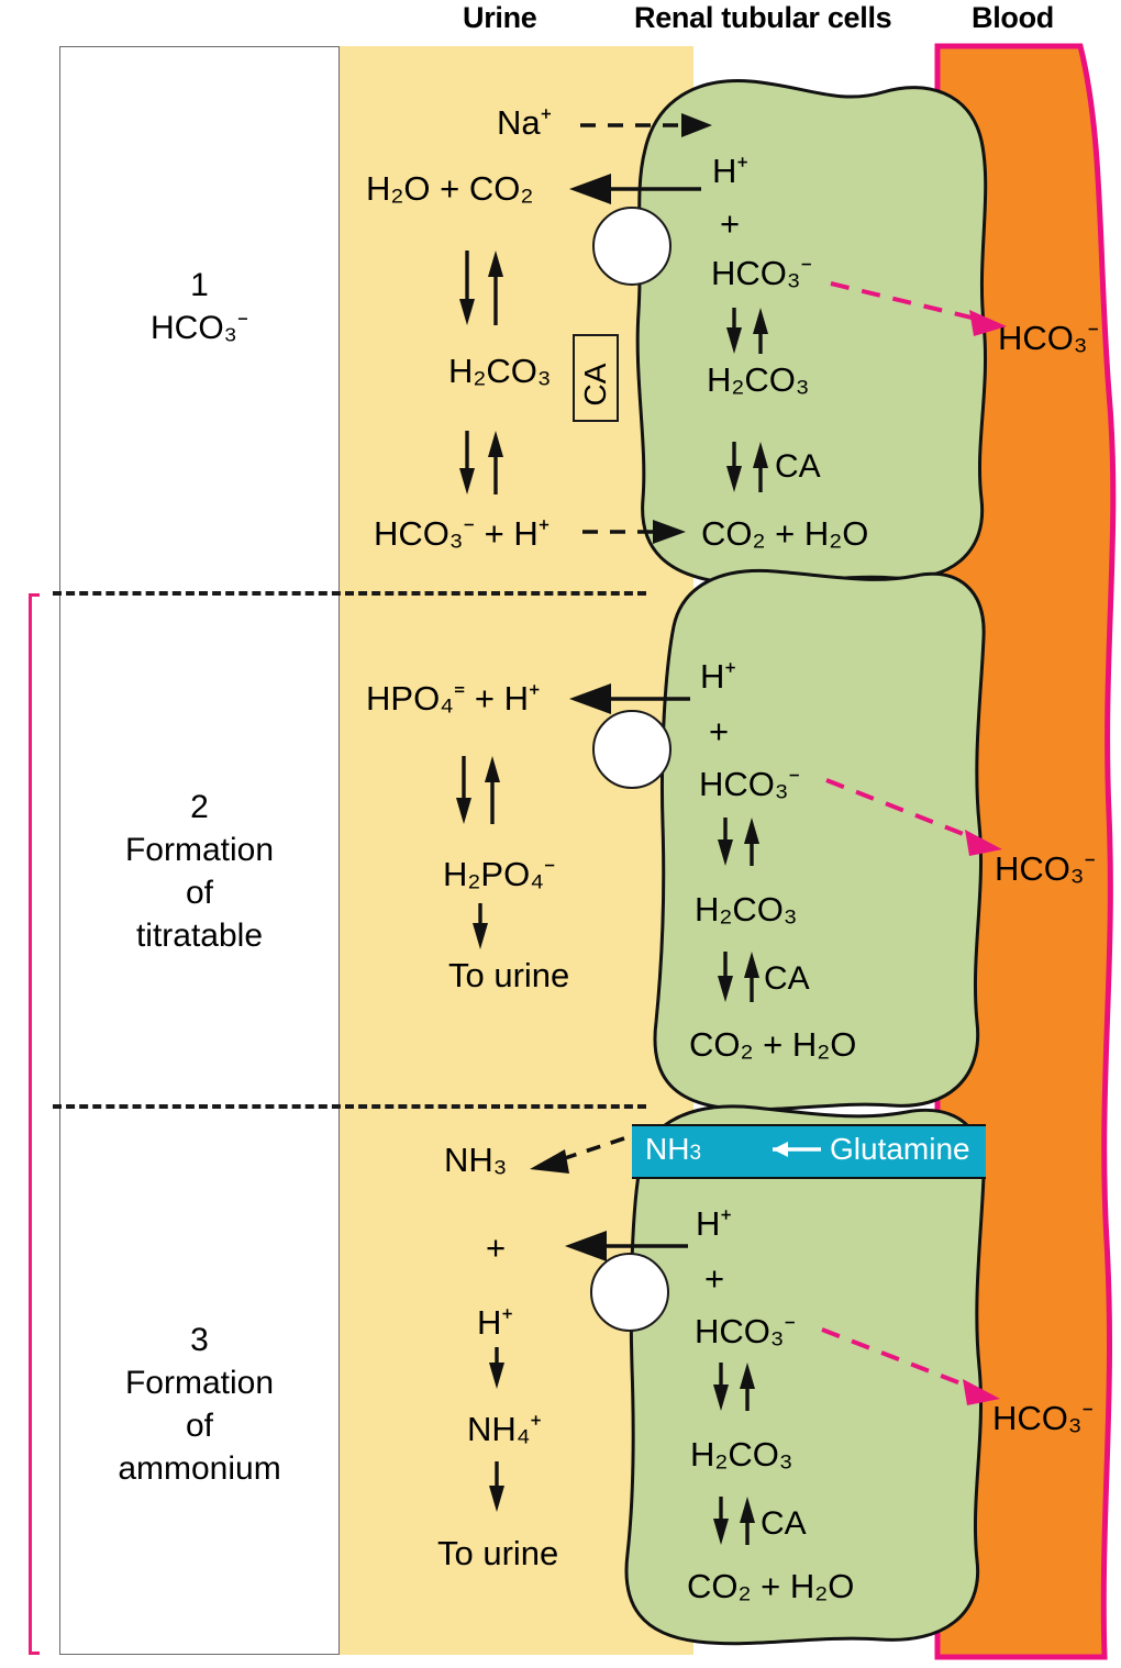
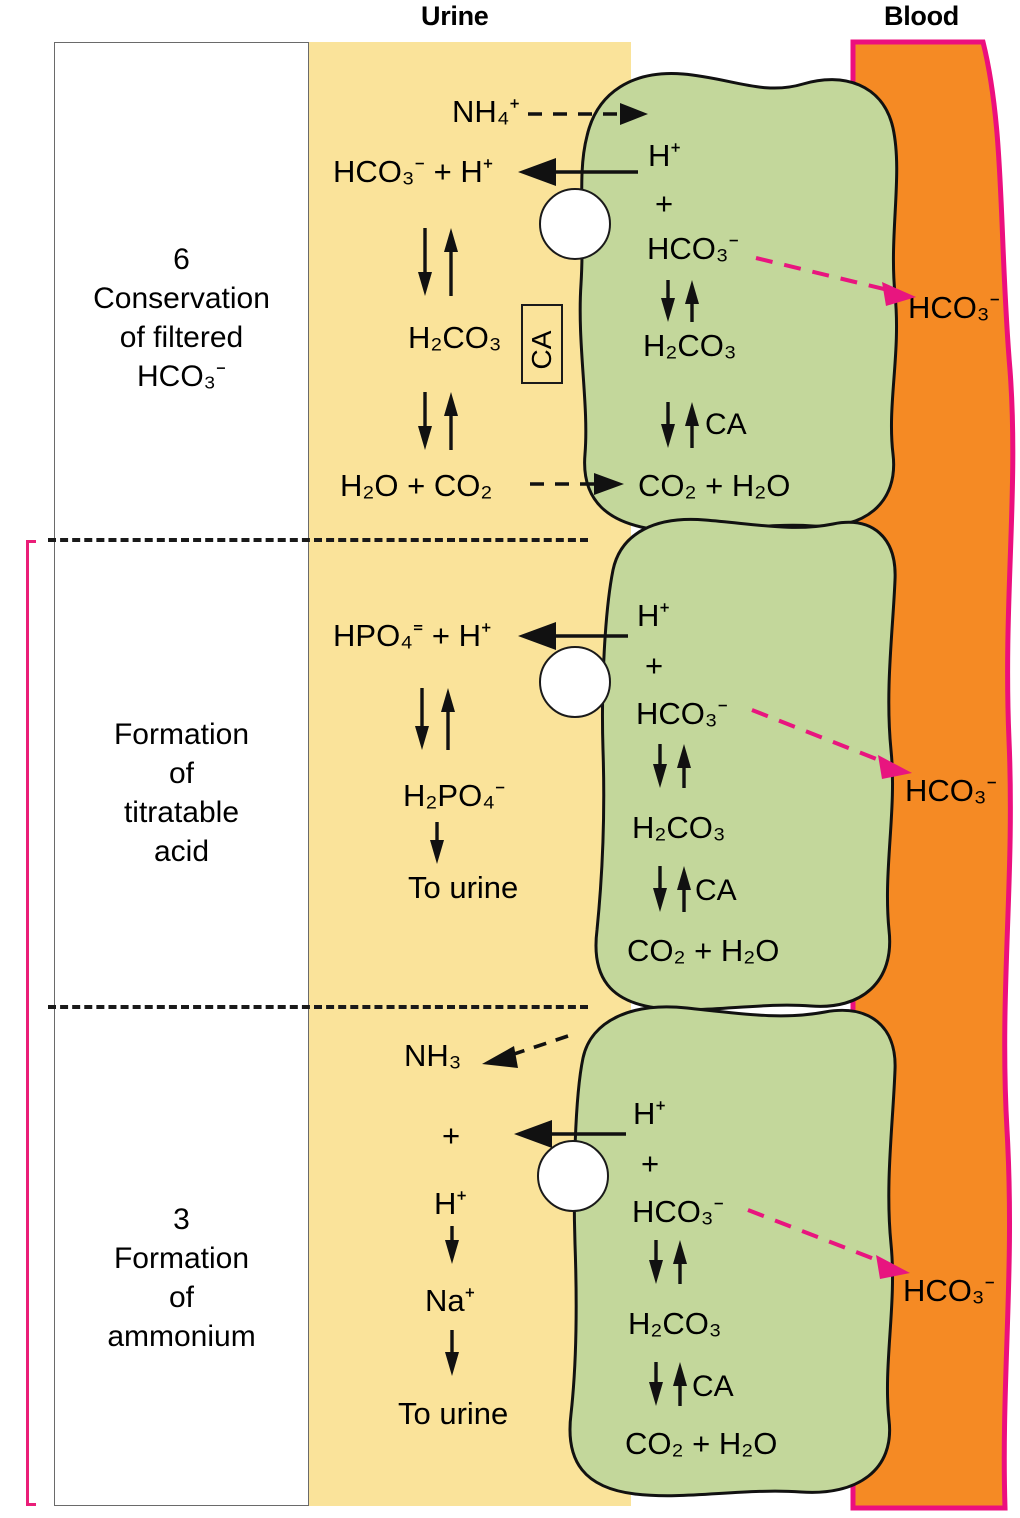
  Urine
- Renal tubular cells
  Blood
- NH3
- Glutamine
- 1
+ 6
+ Conservation
+ of filtered
  HCO₃⁻
- 2
  Formation
  of
  titratable
+ acid
  3
  Formation
  of
  ammonium
- Na⁺
+ NH₄⁺
- H₂O + CO₂
+ HCO₃⁻ + H⁺
  H₂CO₃
- HCO₃⁻ + H⁺
+ H₂O + CO₂
  H⁺
  +
  HCO₃⁻
  H₂CO₃
  CO₂ + H₂O
  CA
  HCO₃⁻
  HPO₄⁼ + H⁺
  H₂PO₄⁻
  To urine
  H⁺
  +
  HCO₃⁻
  H₂CO₃
  CO₂ + H₂O
  CA
  HCO₃⁻
  NH₃
  +
  H⁺
- NH₄⁺
+ Na⁺
  To urine
  H⁺
  +
  HCO₃⁻
  H₂CO₃
  CO₂ + H₂O
  CA
  HCO₃⁻
